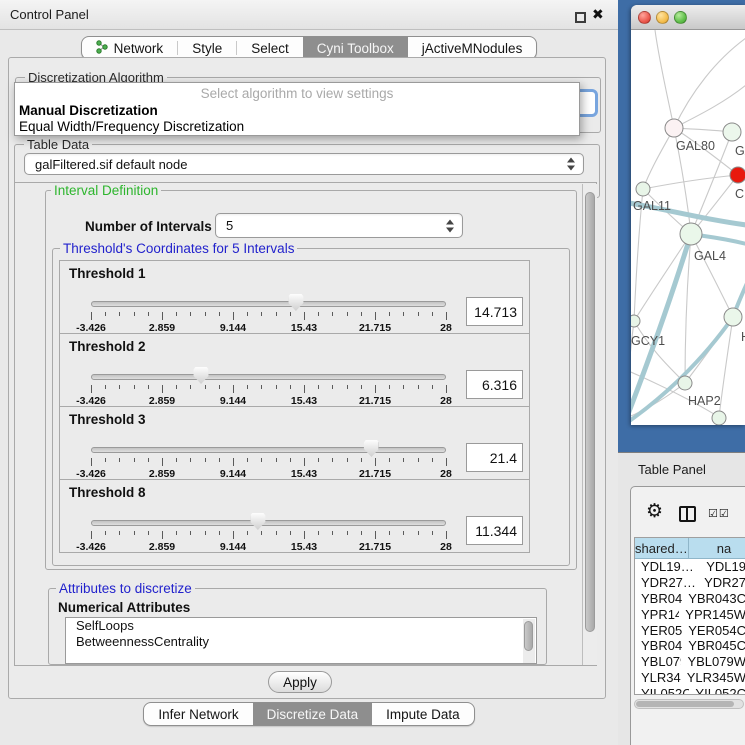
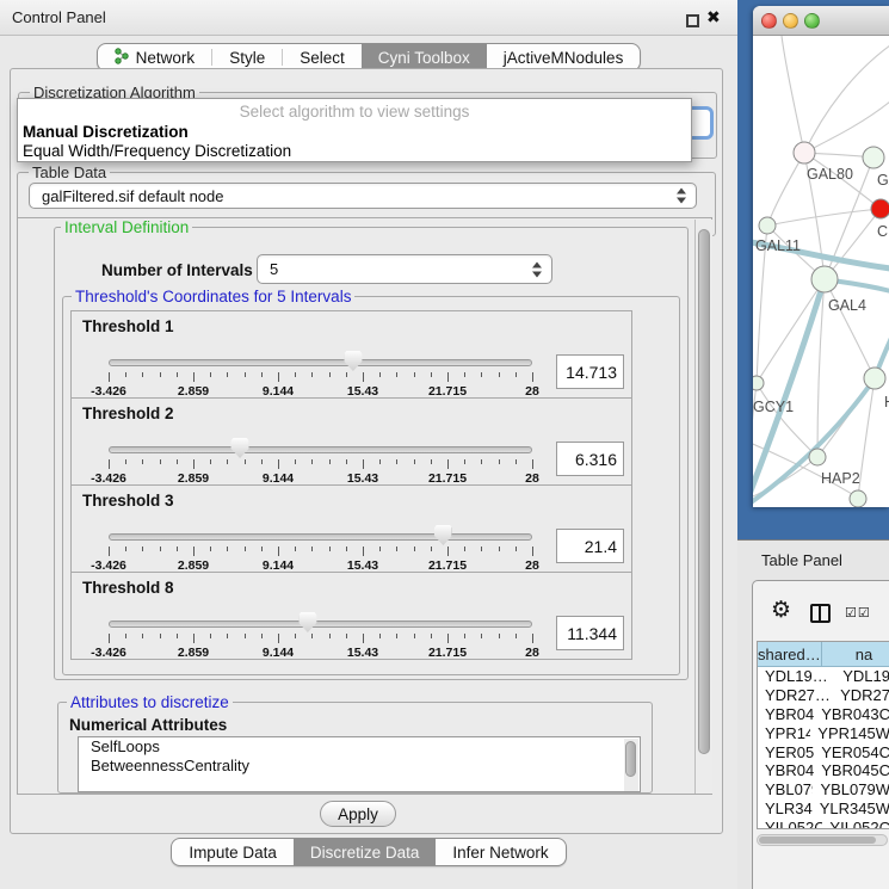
  Control Panel
  ✖
  Network
  Style
  Select
  Cyni Toolbox
  jActiveMNodules
  Discretization Algorithm
  Select algorithm to view settings
  Manual Discretization
  Equal Width/Frequency Discretization
  Table Data
  galFiltered.sif default node
  Interval Definition
  Number of Intervals
  5
  Threshold's Coordinates for 5 Intervals
  Threshold 1
  -3.426
  2.859
  9.144
  15.43
  21.715
  28
  14.713
  Threshold 2
  -3.426
  2.859
  9.144
  15.43
  21.715
  28
  6.316
  Threshold 3
  -3.426
  2.859
  9.144
  15.43
  21.715
  28
  21.4
  Threshold 8
  -3.426
  2.859
  9.144
  15.43
  21.715
  28
  11.344
  Attributes to discretize
  Numerical Attributes
  SelfLoops
  BetweennessCentrality
  Apply
- Infer Network
+ Impute Data
  Discretize Data
- Impute Data
+ Infer Network
  GAL80
  C
  GAL11
  GAL4
  GCY1
  HAP2
  Table Panel
  ⚙
  ☑☑
  shared…
  na
  YDL19…
  YDL19
  YDR27…
  YDR27
  YBR04
  YBR043C
  YPR14
  YPR145W
  YER05
  YER054C
  YBR04
  YBR045C
  YBL07
  YBL079W
  YLR34
  YLR345W
  YIL052C
  YIL052C
